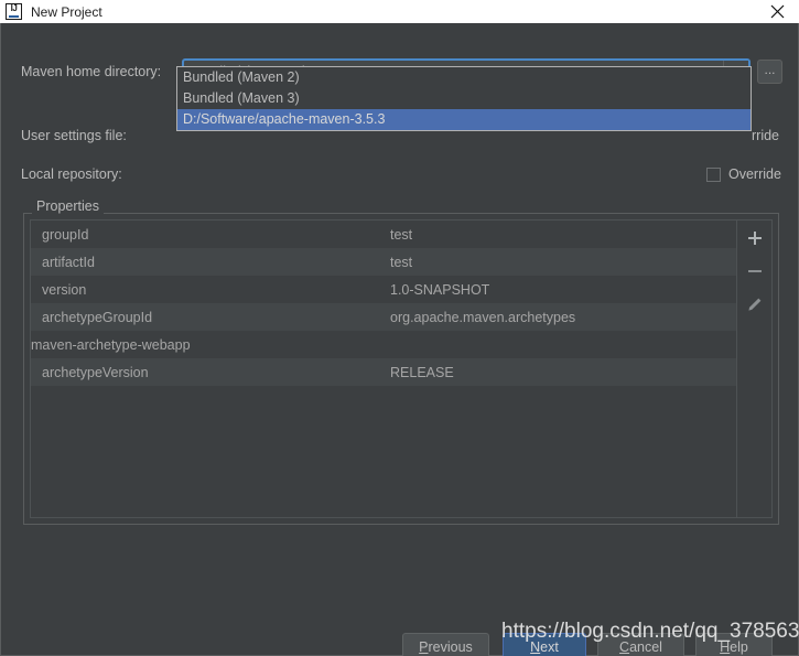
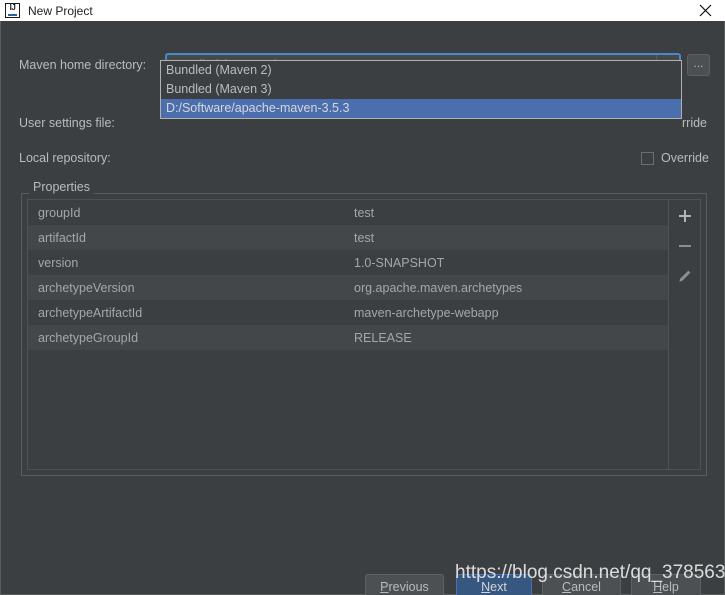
  New Project
  Maven home directory:
  ...
  User settings file:
  rride
  Local repository:
  Override
  Properties
  groupId
  test
  artifactId
  test
  version
  1.0-SNAPSHOT
- archetypeGroupId
+ archetypeVersion
  org.apache.maven.archetypes
+ archetypeArtifactId
  maven-archetype-webapp
- archetypeVersion
+ archetypeGroupId
  RELEASE
  P
  revious
  N
  ext
  C
  ancel
  H
  elp
  Bundled (Maven 2)
  Bundled (Maven 3)
  D:/Software/apache-maven-3.5.3
  https://blog.csdn.net/qq_378563
